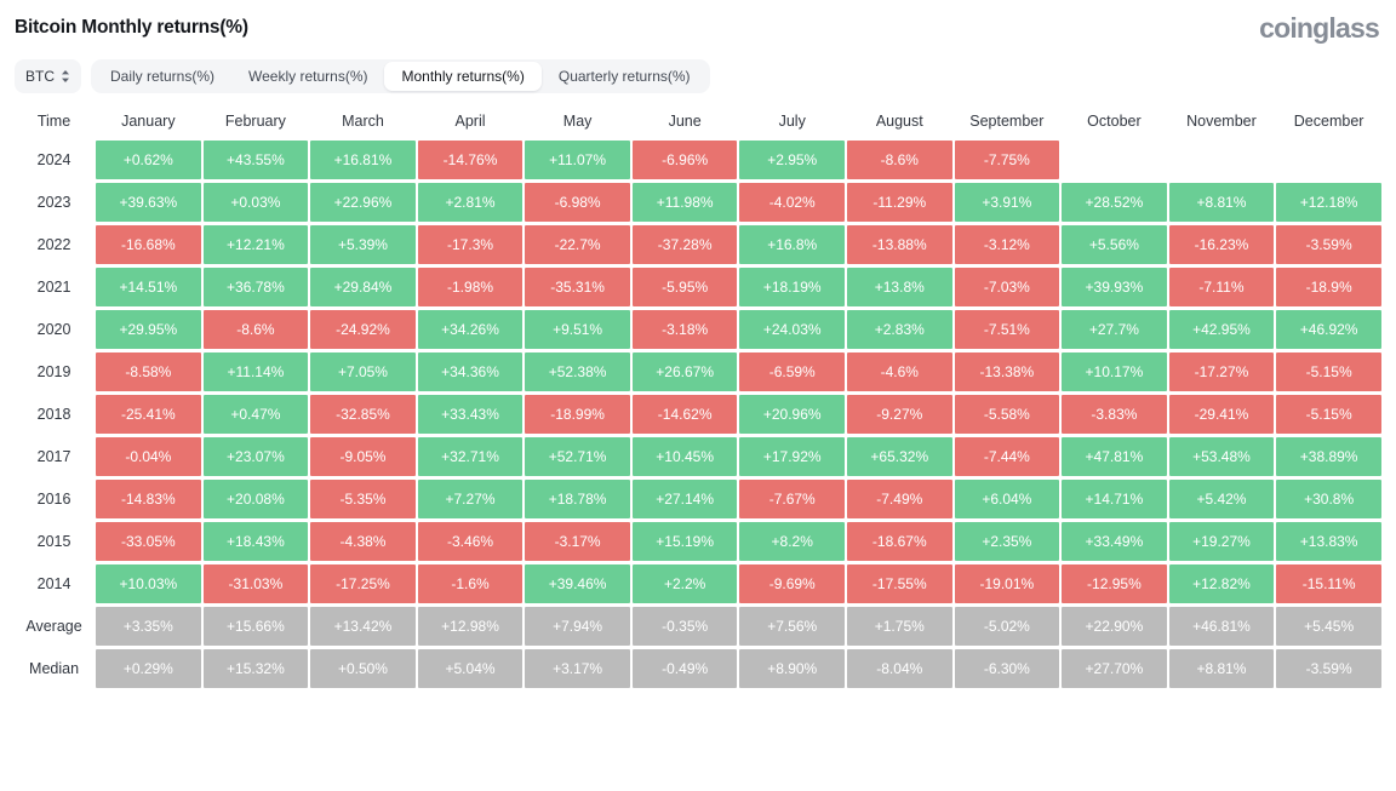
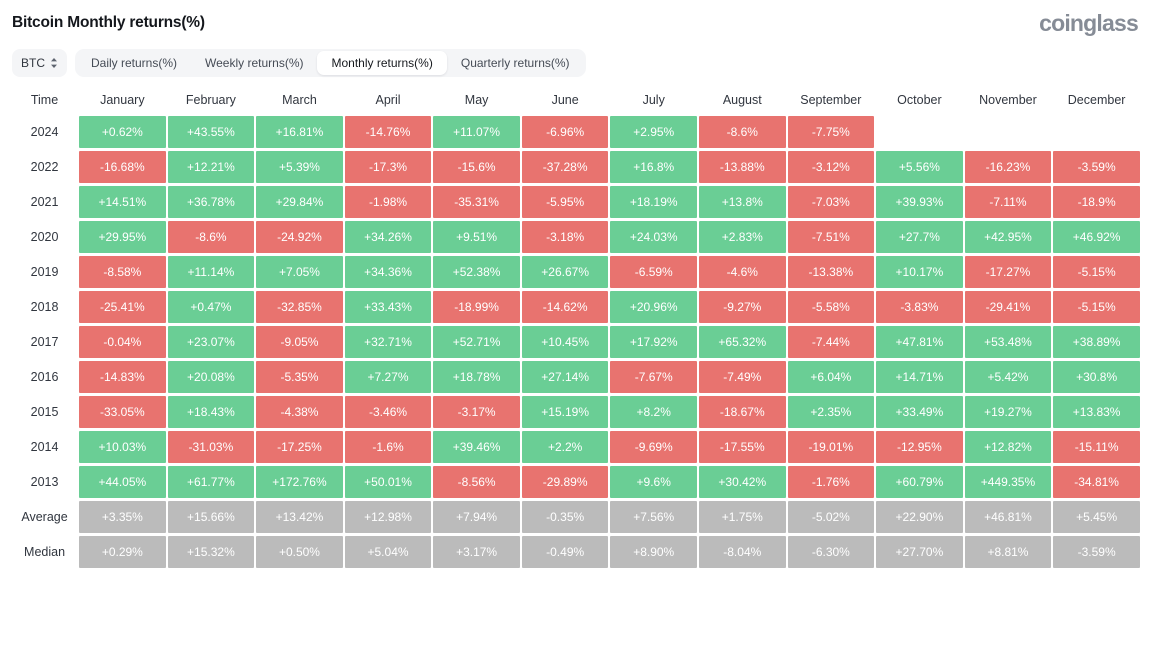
  Bitcoin Monthly returns(%)
  coinglass
  BTC
  Daily returns(%)
  Weekly returns(%)
  Monthly returns(%)
  Quarterly returns(%)
  Time	January	February	March	April	May	June	July	August	September	October	November	December
  2024	+0.62%	+43.55%	+16.81%	-14.76%	+11.07%	-6.96%	+2.95%	-8.6%	-7.75%
- 2023	+39.63%	+0.03%	+22.96%	+2.81%	-6.98%	+11.98%	-4.02%	-11.29%	+3.91%	+28.52%	+8.81%	+12.18%
- 2022	-16.68%	+12.21%	+5.39%	-17.3%	-22.7%	-37.28%	+16.8%	-13.88%	-3.12%	+5.56%	-16.23%	-3.59%
+ 2022	-16.68%	+12.21%	+5.39%	-17.3%	-15.6%	-37.28%	+16.8%	-13.88%	-3.12%	+5.56%	-16.23%	-3.59%
  2021	+14.51%	+36.78%	+29.84%	-1.98%	-35.31%	-5.95%	+18.19%	+13.8%	-7.03%	+39.93%	-7.11%	-18.9%
  2020	+29.95%	-8.6%	-24.92%	+34.26%	+9.51%	-3.18%	+24.03%	+2.83%	-7.51%	+27.7%	+42.95%	+46.92%
  2019	-8.58%	+11.14%	+7.05%	+34.36%	+52.38%	+26.67%	-6.59%	-4.6%	-13.38%	+10.17%	-17.27%	-5.15%
  2018	-25.41%	+0.47%	-32.85%	+33.43%	-18.99%	-14.62%	+20.96%	-9.27%	-5.58%	-3.83%	-29.41%	-5.15%
  2017	-0.04%	+23.07%	-9.05%	+32.71%	+52.71%	+10.45%	+17.92%	+65.32%	-7.44%	+47.81%	+53.48%	+38.89%
  2016	-14.83%	+20.08%	-5.35%	+7.27%	+18.78%	+27.14%	-7.67%	-7.49%	+6.04%	+14.71%	+5.42%	+30.8%
  2015	-33.05%	+18.43%	-4.38%	-3.46%	-3.17%	+15.19%	+8.2%	-18.67%	+2.35%	+33.49%	+19.27%	+13.83%
  2014	+10.03%	-31.03%	-17.25%	-1.6%	+39.46%	+2.2%	-9.69%	-17.55%	-19.01%	-12.95%	+12.82%	-15.11%
+ 2013	+44.05%	+61.77%	+172.76%	+50.01%	-8.56%	-29.89%	+9.6%	+30.42%	-1.76%	+60.79%	+449.35%	-34.81%
  Average	+3.35%	+15.66%	+13.42%	+12.98%	+7.94%	-0.35%	+7.56%	+1.75%	-5.02%	+22.90%	+46.81%	+5.45%
  Median	+0.29%	+15.32%	+0.50%	+5.04%	+3.17%	-0.49%	+8.90%	-8.04%	-6.30%	+27.70%	+8.81%	-3.59%
